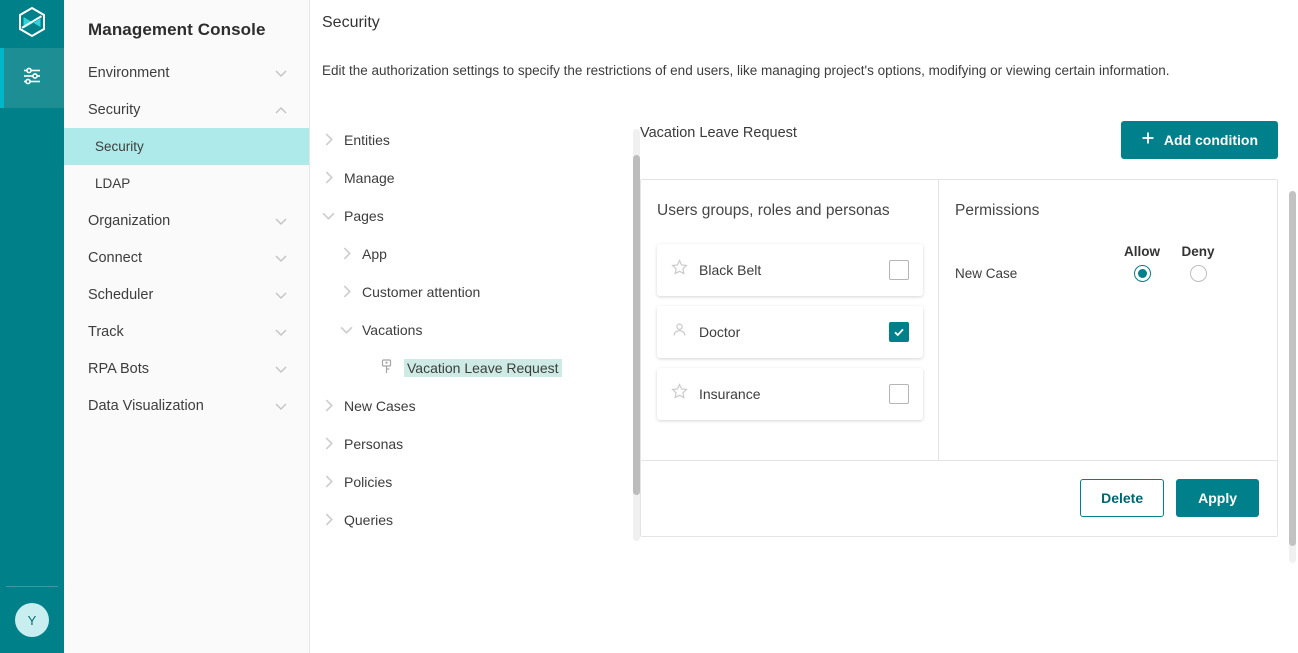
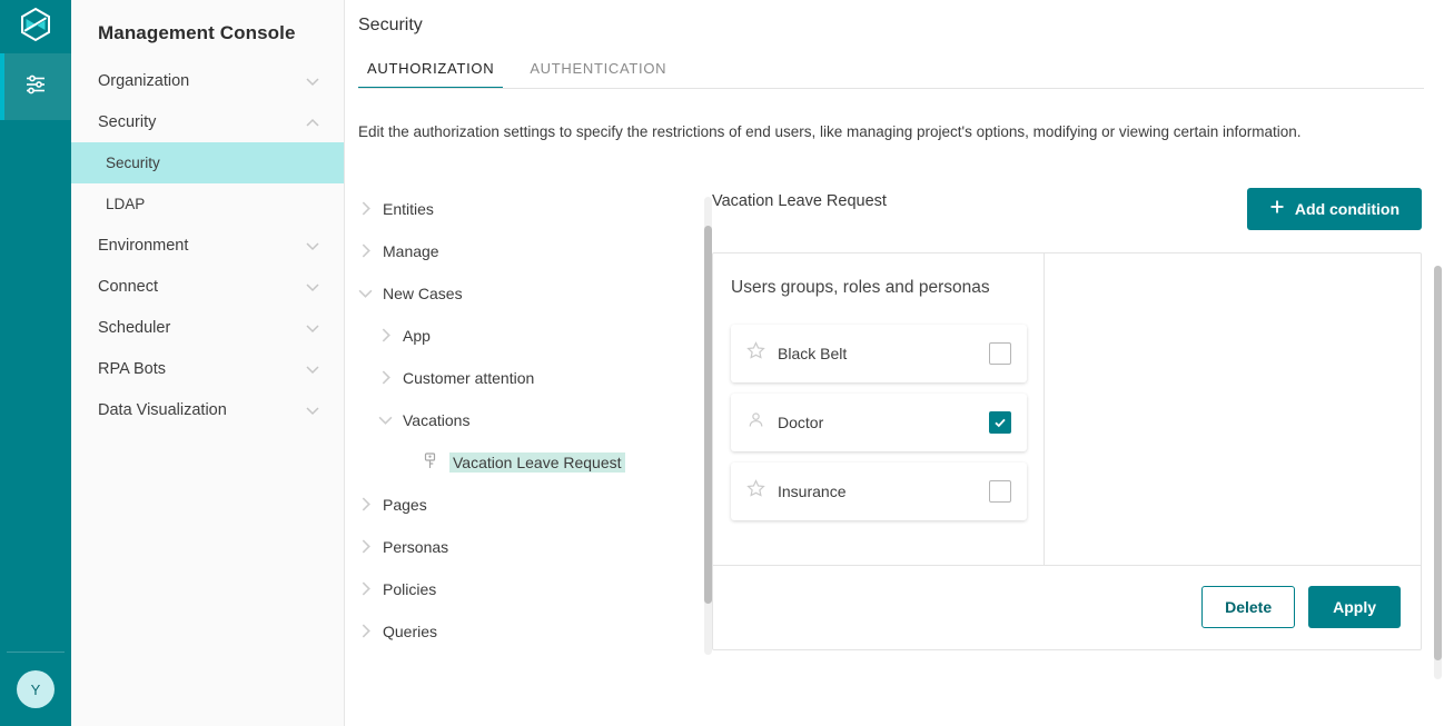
  Y
  Management Console
- Environment
+ Organization
  Security
  Security
  LDAP
- Organization
+ Environment
  Connect
  Scheduler
- Track
  RPA Bots
  Data Visualization
  Security
+ AUTHORIZATION
+ AUTHENTICATION
  Edit the authorization settings to specify the restrictions of end users, like managing project's options, modifying or viewing certain information.
  Entities
  Manage
- Pages
+ New Cases
  App
  Customer attention
  Vacations
  Vacation Leave Request
- New Cases
+ Pages
  Personas
  Policies
  Queries
  Vacation Leave Request
  Add condition
  Users groups, roles and personas
  Black Belt
  Doctor
  Insurance
- Permissions
- Allow
- Deny
- New Case
  Delete
  Apply
